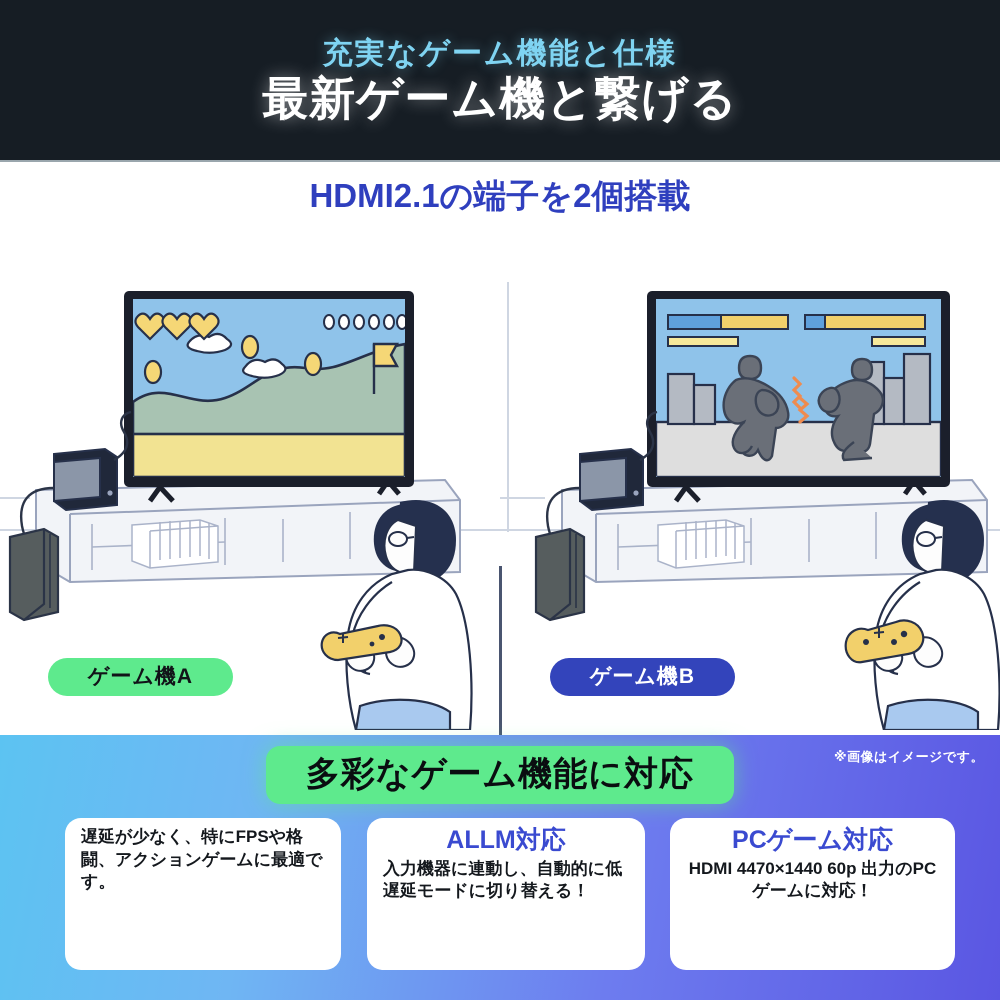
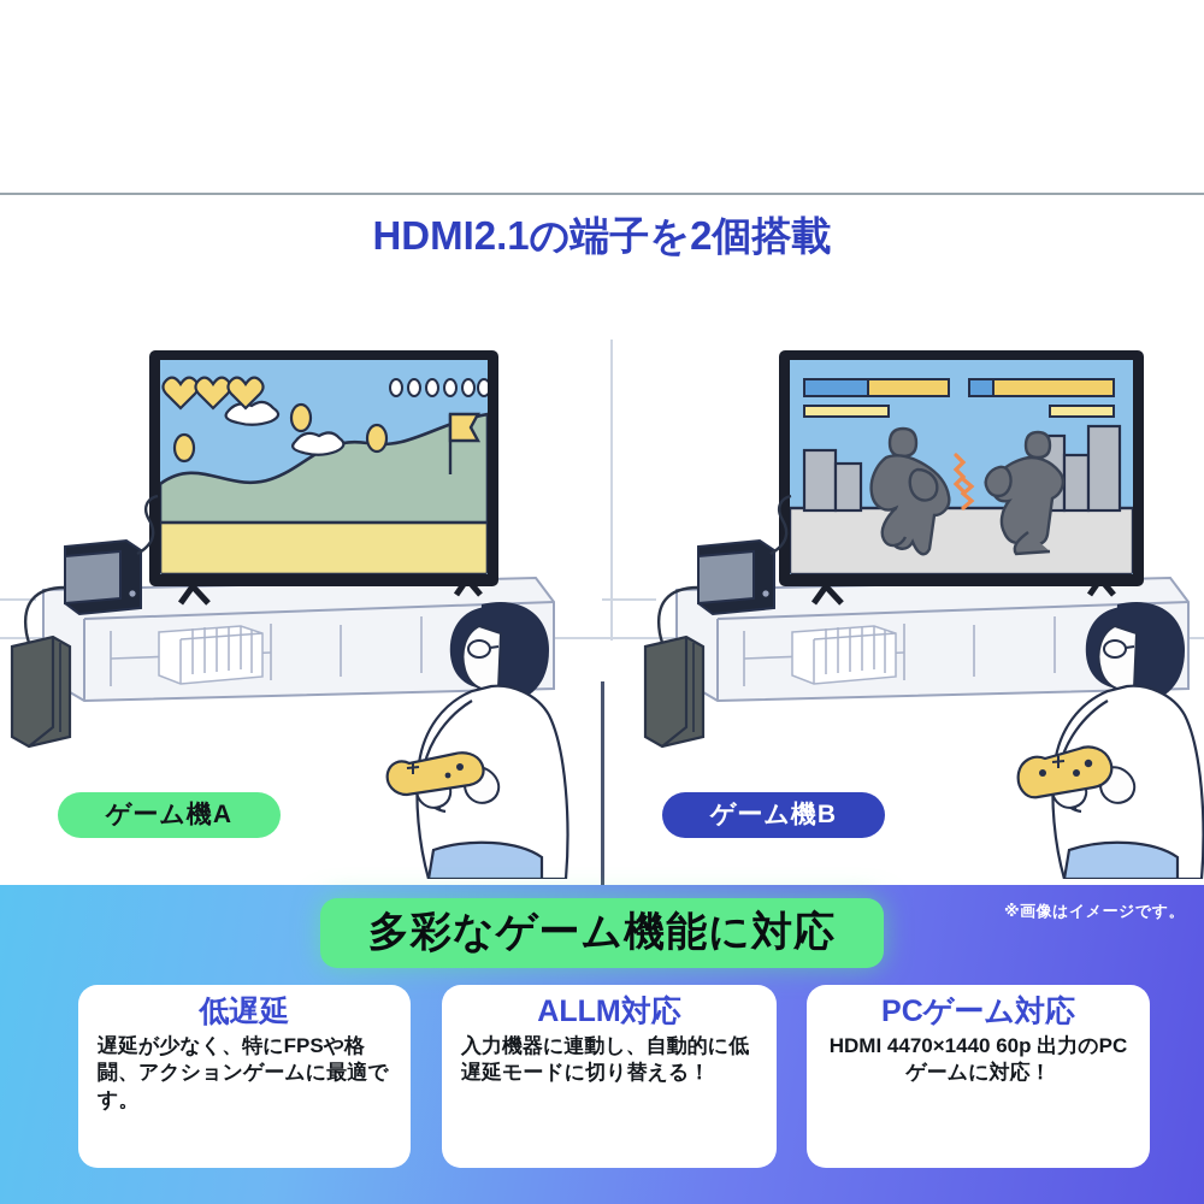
- 充実なゲーム機能と仕様
- 最新ゲーム機と繋げる
  HDMI2.1の端子を2個搭載
  ゲーム機A
  ゲーム機B
  ※画像はイメージです。
  多彩なゲーム機能に対応
+ 低遅延
  遅延が少なく、特にFPSや格闘、アクションゲームに最適です。
  ALLM対応
  入力機器に連動し、自動的に低遅延モードに切り替える！
  PCゲーム対応
  HDMI 4470×1440 60p 出力のPCゲームに対応！
